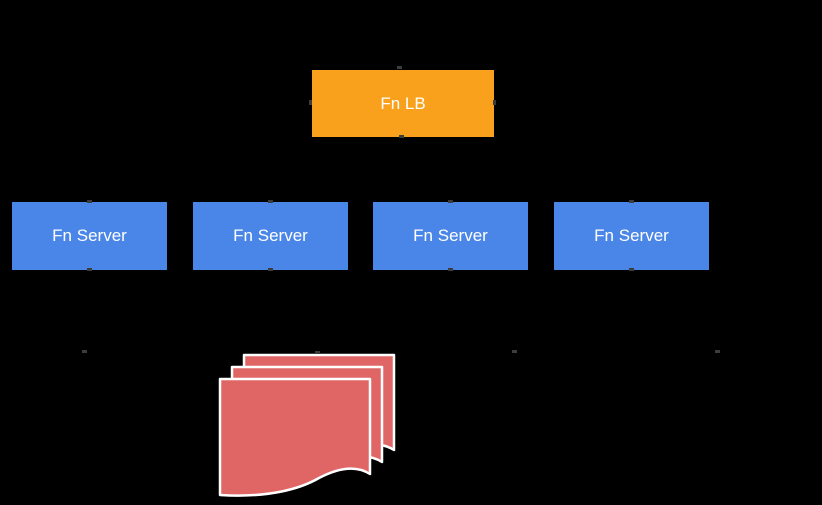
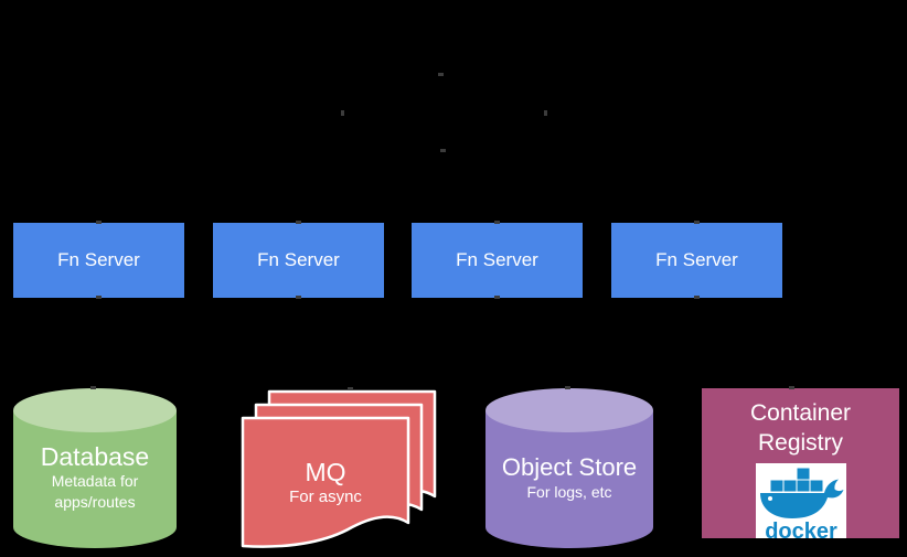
- Fn LB
  Fn Server
  Fn Server
  Fn Server
  Fn Server
+ Database
+ Metadata for
+ apps/routes
+ MQ
+ For async
+ Object Store
+ For logs, etc
+ Container
+ Registry
+ docker
